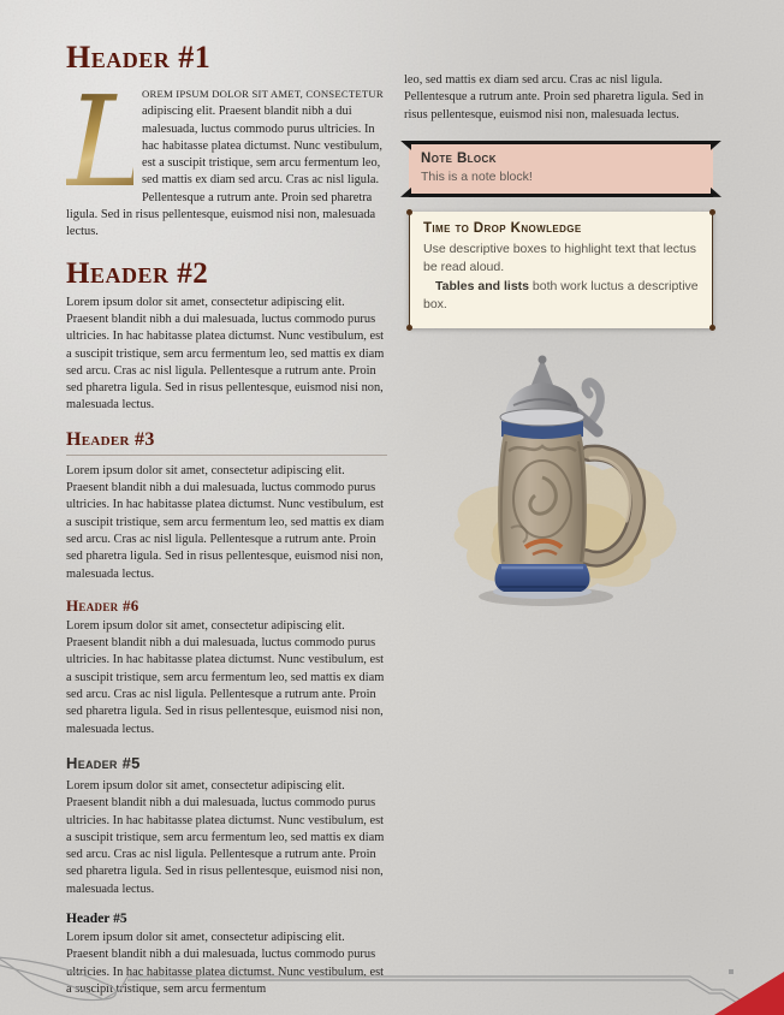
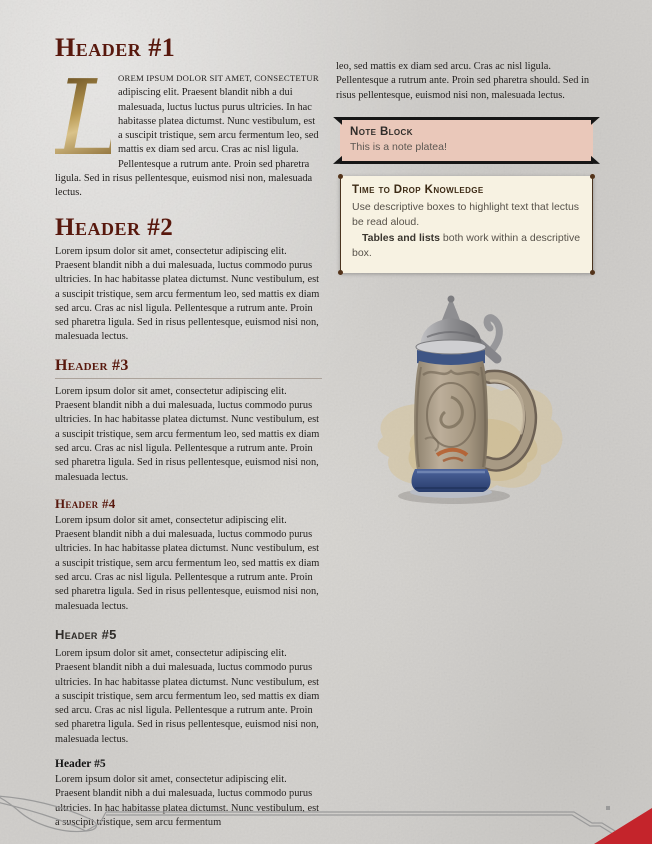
  Header #1
  L
- OREM IPSUM DOLOR SIT AMET, CONSECTETUR adipiscing elit. Praesent blandit nibh a dui malesuada, luctus commodo purus ultricies. In hac habitasse platea dictumst. Nunc vestibulum, est a suscipit tristique, sem arcu fermentum leo, sed mattis ex diam sed arcu. Cras ac nisl ligula. Pellentesque a rutrum ante. Proin sed pharetra ligula. Sed in risus pellentesque, euismod nisi non, malesuada lectus.
+ OREM IPSUM DOLOR SIT AMET, CONSECTETUR adipiscing elit. Praesent blandit nibh a dui malesuada, luctus luctus purus ultricies. In hac habitasse platea dictumst. Nunc vestibulum, est a suscipit tristique, sem arcu fermentum leo, sed mattis ex diam sed arcu. Cras ac nisl ligula. Pellentesque a rutrum ante. Proin sed pharetra ligula. Sed in risus pellentesque, euismod nisi non, malesuada lectus.
  Header #2
  Lorem ipsum dolor sit amet, consectetur adipiscing elit. Praesent blandit nibh a dui malesuada, luctus commodo purus ultricies. In hac habitasse platea dictumst. Nunc vestibulum, est a suscipit tristique, sem arcu fermentum leo, sed mattis ex diam sed arcu. Cras ac nisl ligula. Pellentesque a rutrum ante. Proin sed pharetra ligula. Sed in risus pellentesque, euismod nisi non, malesuada lectus.
  Header #3
  Lorem ipsum dolor sit amet, consectetur adipiscing elit. Praesent blandit nibh a dui malesuada, luctus commodo purus ultricies. In hac habitasse platea dictumst. Nunc vestibulum, est a suscipit tristique, sem arcu fermentum leo, sed mattis ex diam sed arcu. Cras ac nisl ligula. Pellentesque a rutrum ante. Proin sed pharetra ligula. Sed in risus pellentesque, euismod nisi non, malesuada lectus.
- Header #6
+ Header #4
  Lorem ipsum dolor sit amet, consectetur adipiscing elit. Praesent blandit nibh a dui malesuada, luctus commodo purus ultricies. In hac habitasse platea dictumst. Nunc vestibulum, est a suscipit tristique, sem arcu fermentum leo, sed mattis ex diam sed arcu. Cras ac nisl ligula. Pellentesque a rutrum ante. Proin sed pharetra ligula. Sed in risus pellentesque, euismod nisi non, malesuada lectus.
  Header #5
  Lorem ipsum dolor sit amet, consectetur adipiscing elit. Praesent blandit nibh a dui malesuada, luctus commodo purus ultricies. In hac habitasse platea dictumst. Nunc vestibulum, est a suscipit tristique, sem arcu fermentum leo, sed mattis ex diam sed arcu. Cras ac nisl ligula. Pellentesque a rutrum ante. Proin sed pharetra ligula. Sed in risus pellentesque, euismod nisi non, malesuada lectus.
  Header #5
  Lorem ipsum dolor sit amet, consectetur adipiscing elit. Praesent blandit nibh a dui malesuada, luctus commodo purus utricies. In hac habitasse platea dictumst. Nunc vestibulum, est auscipit tristique, sem arcu fermentum
- leo, sed mattis ex diam sed arcu. Cras ac nisl ligula. Pellentesque a rutrum ante. Proin sed pharetra ligula. Sed in risus pellentesque, euismod nisi non, malesuada lectus.
+ leo, sed mattis ex diam sed arcu. Cras ac nisl ligula. Pellentesque a rutrum ante. Proin sed pharetra should. Sed in risus pellentesque, euismod nisi non, malesuada lectus.
  Note Block
- This is a note block!
+ This is a note platea!
  Time to Drop Knowledge
  Use descriptive boxes to highlight text that lectus be read aloud.
- Tables and lists both work luctus a descriptive box.
+ Tables and lists both work within a descriptive box.
